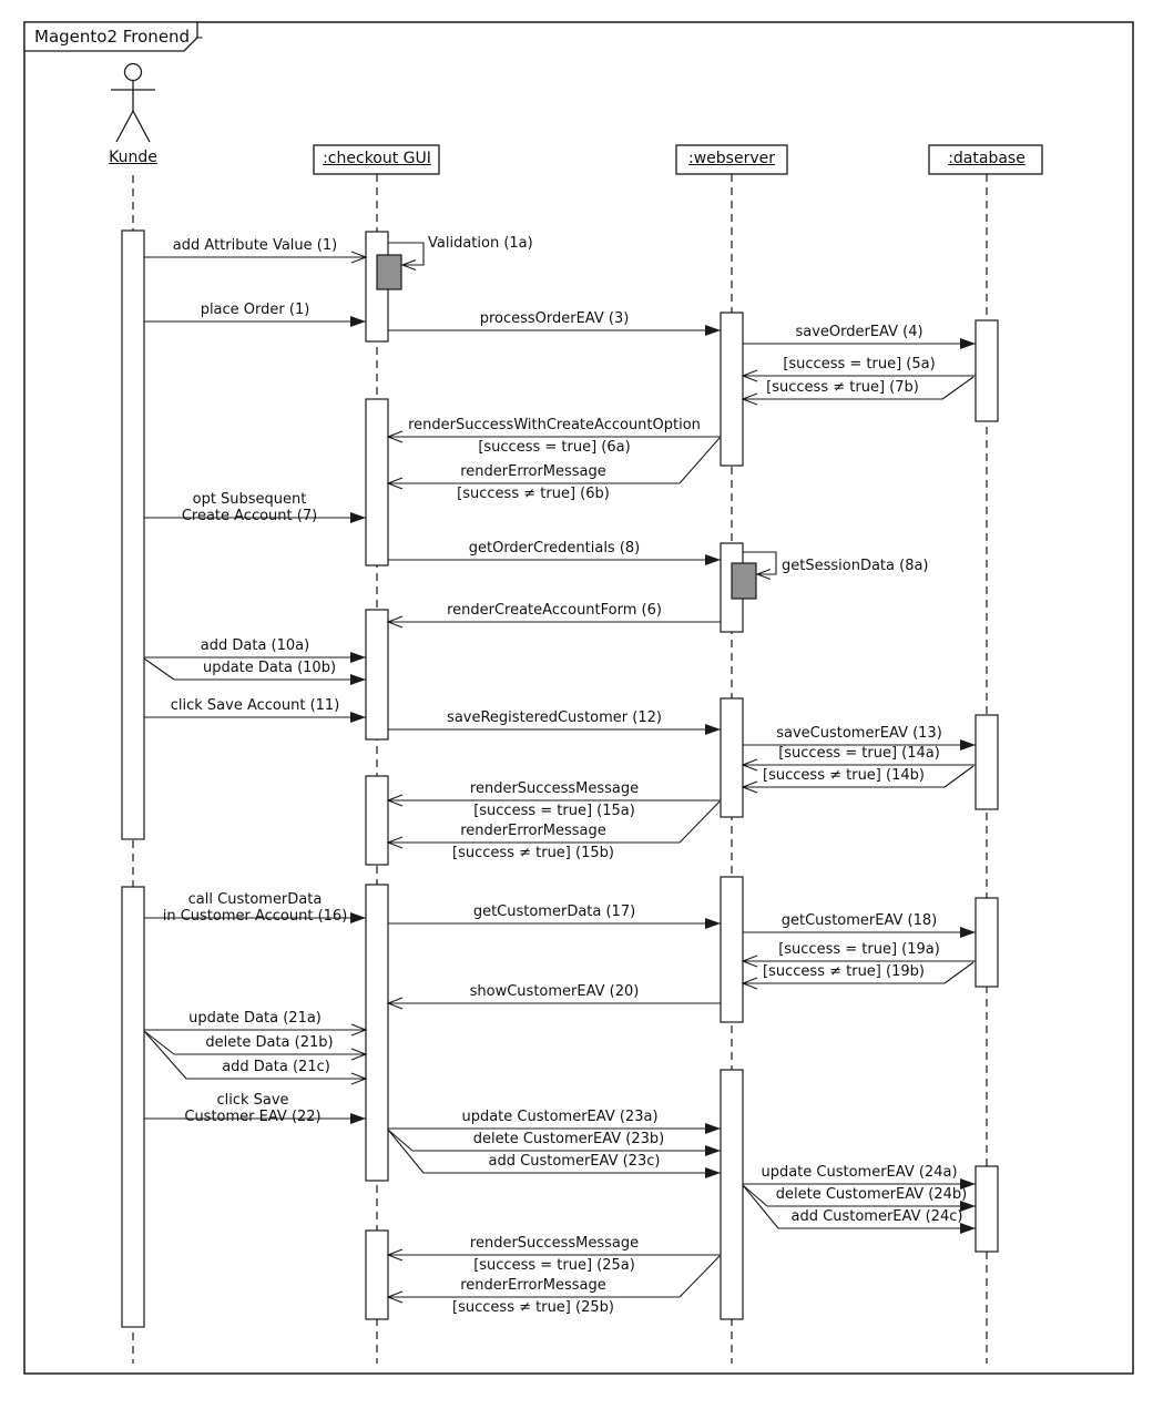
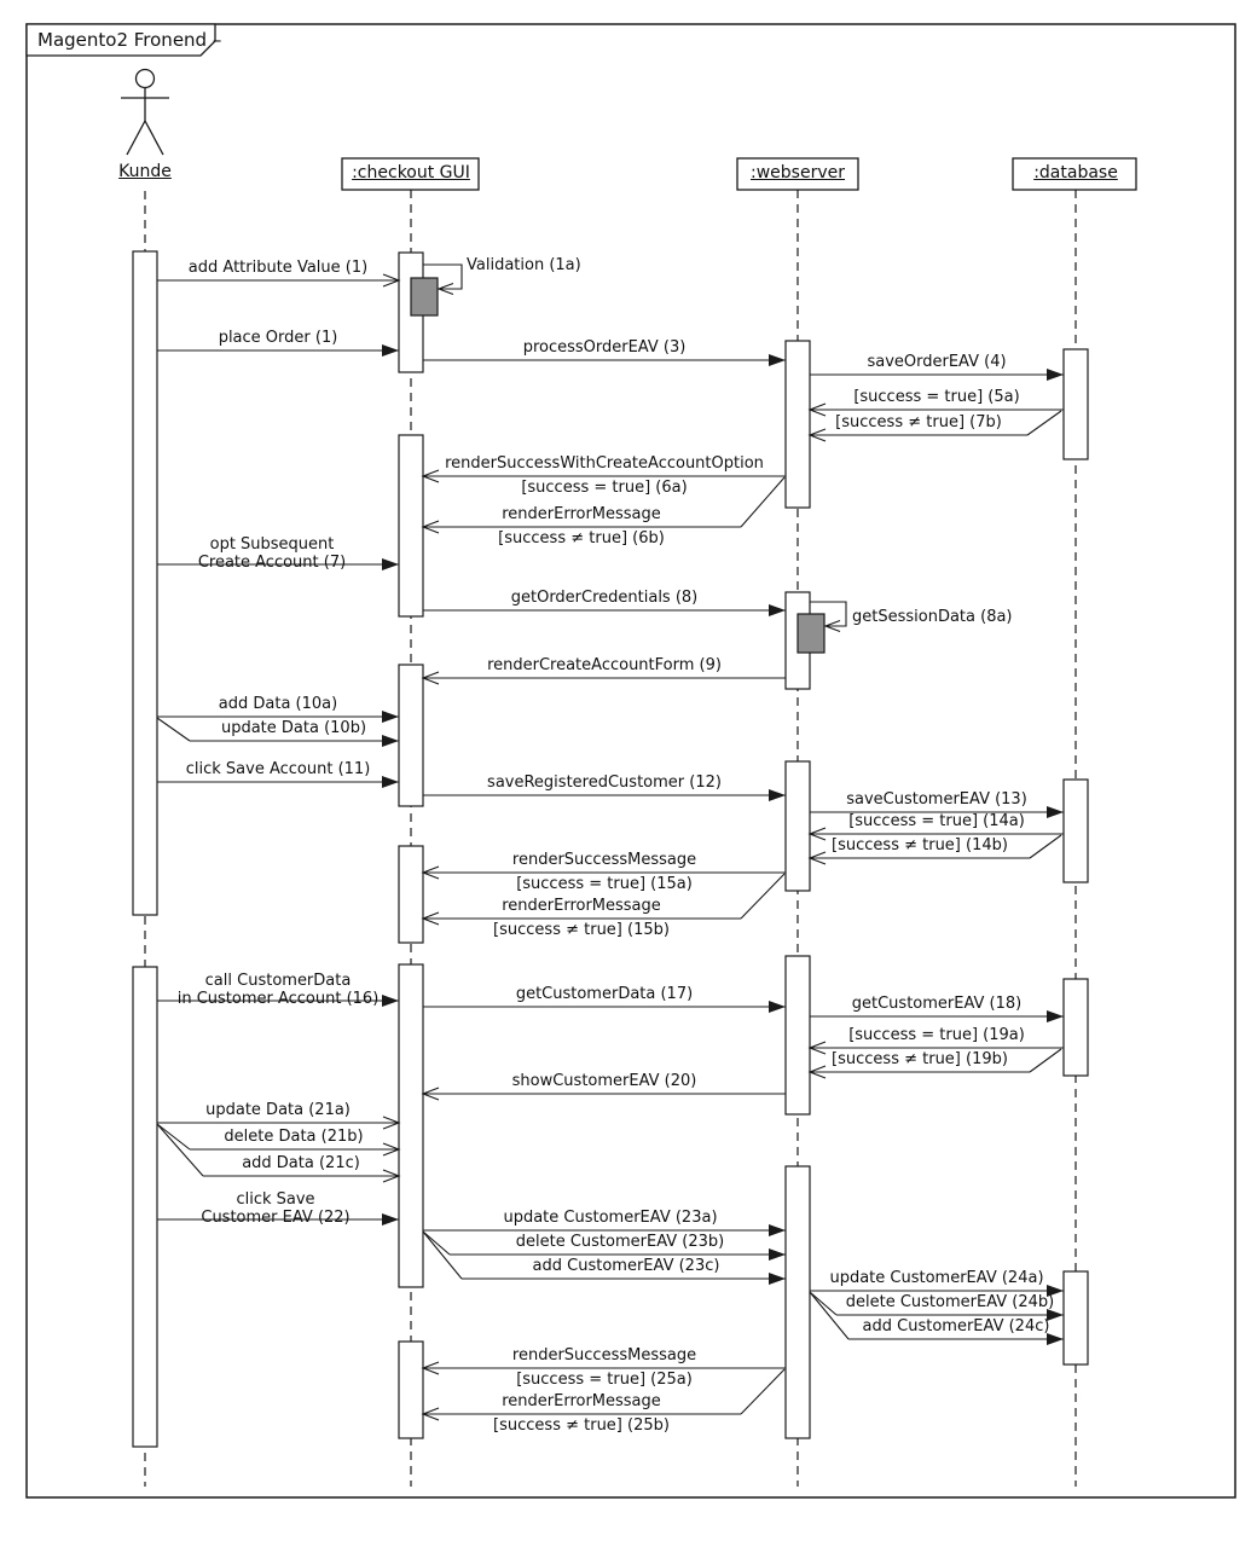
  Magento2 Fronend –
  Kunde
  :checkout GUI
  :webserver
  :database
  add Attribute Value (1)
  Validation (1a)
  place Order (1)
  processOrderEAV (3)
  saveOrderEAV (4)
  [success = true] (5a)
  [success ≠ true] (7b)
  renderSuccessWithCreateAccountOption
  [success = true] (6a)
  renderErrorMessage
  [success ≠ true] (6b)
  opt Subsequent
  Create Account (7)
  getOrderCredentials (8)
  getSessionData (8a)
- renderCreateAccountForm (6)
+ renderCreateAccountForm (9)
  add Data (10a)
  update Data (10b)
  click Save Account (11)
  saveRegisteredCustomer (12)
  saveCustomerEAV (13)
  [success = true] (14a)
  [success ≠ true] (14b)
  renderSuccessMessage
  [success = true] (15a)
  renderErrorMessage
  [success ≠ true] (15b)
  call CustomerData
  in Customer Account (16)
  getCustomerData (17)
  getCustomerEAV (18)
  [success = true] (19a)
  [success ≠ true] (19b)
  showCustomerEAV (20)
  update Data (21a)
  delete Data (21b)
  add Data (21c)
  click Save
  Customer EAV (22)
  update CustomerEAV (23a)
  delete CustomerEAV (23b)
  add CustomerEAV (23c)
  update CustomerEAV (24a)
  delete CustomerEAV (24b)
  add CustomerEAV (24c)
  renderSuccessMessage
  [success = true] (25a)
  renderErrorMessage
  [success ≠ true] (25b)
